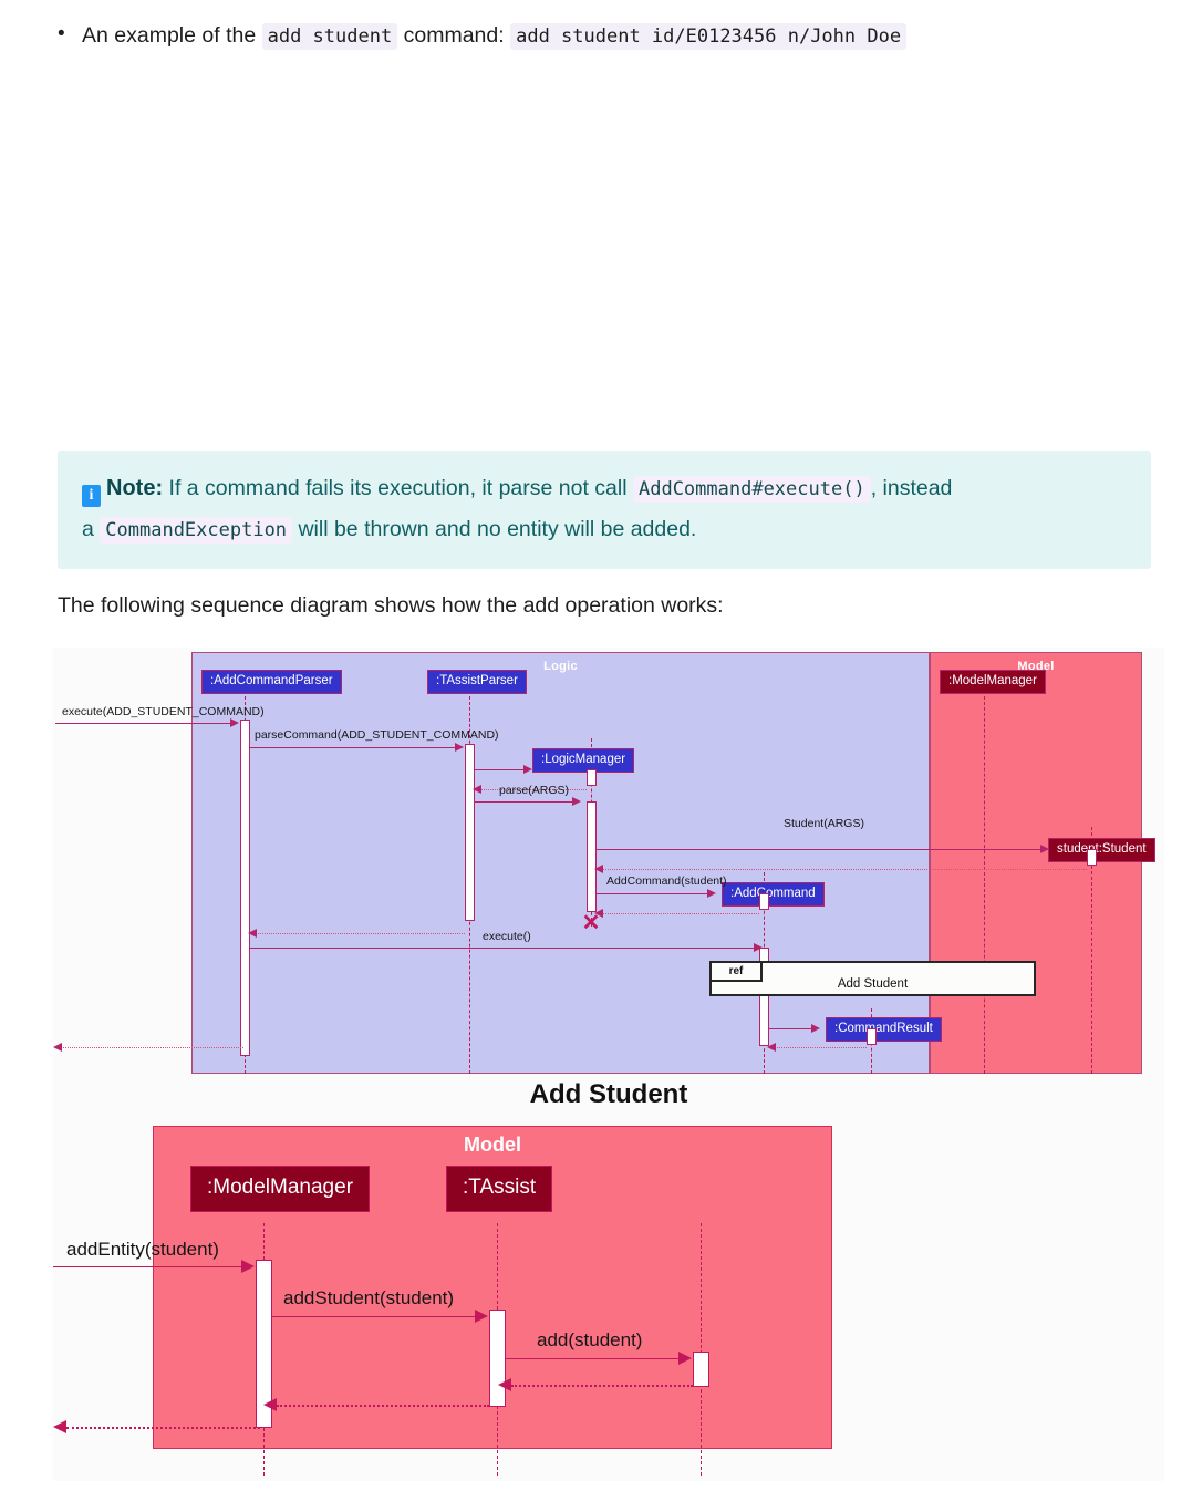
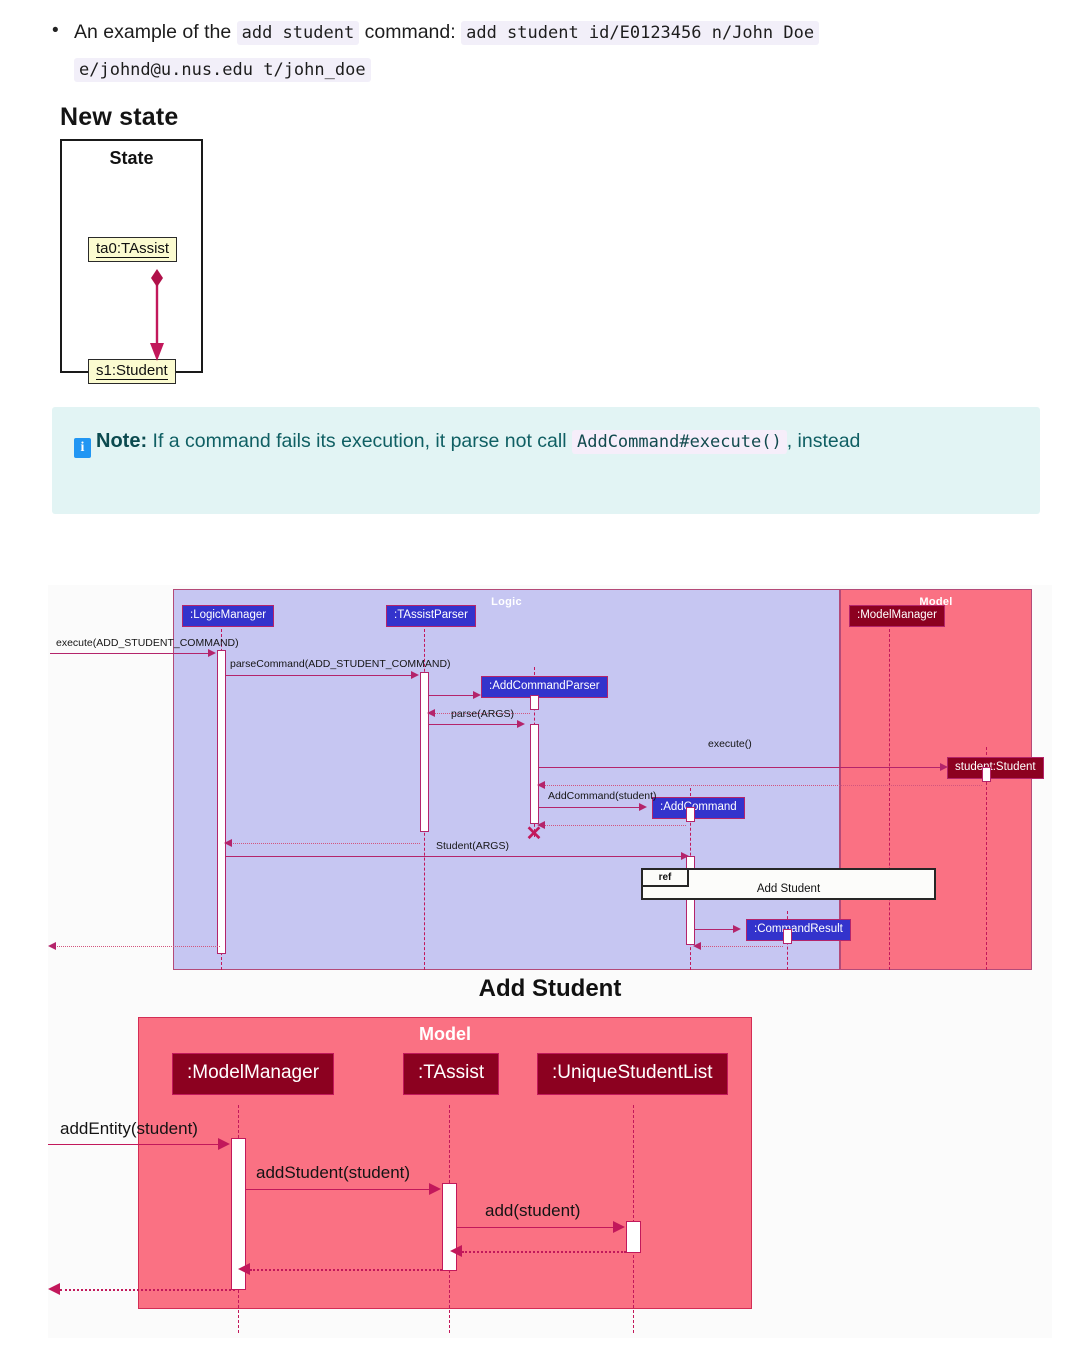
  •
  An example of the add student command: add student id/E0123456 n/John Doe
+ e/johnd@u.nus.edu t/john_doe
+ New state
+ State
+ ta0:TAssist
+ s1:Student
  i Note: If a command fails its execution, it parse not call AddCommand#execute() , instead
- a CommandException will be thrown and no entity will be added.
- The following sequence diagram shows how the add operation works:
  Logic
  Model
- :AddCommandParser
+ :LogicManager
  :TAssistParser
- :LogicManager
+ :AddCommandParser
  :Addommand
  :ComandResult
  :ModelManager
  studet:Student
  execute(ADD_STUDENT_COMMAND)
  parseCommand(ADD_STUDENT_COMMAND)
  parse(ARGS)
- Student(ARGS)
+ execute()
  AddCommand(student)
  ✕
- execute()
+ Student(ARGS)
  ref
  Add Student
  Add Student
  Model
  :ModelManager
  :TAssist
+ :UniqueStudentList
  addEntity(student)
  addStudent(student)
  add(student)
